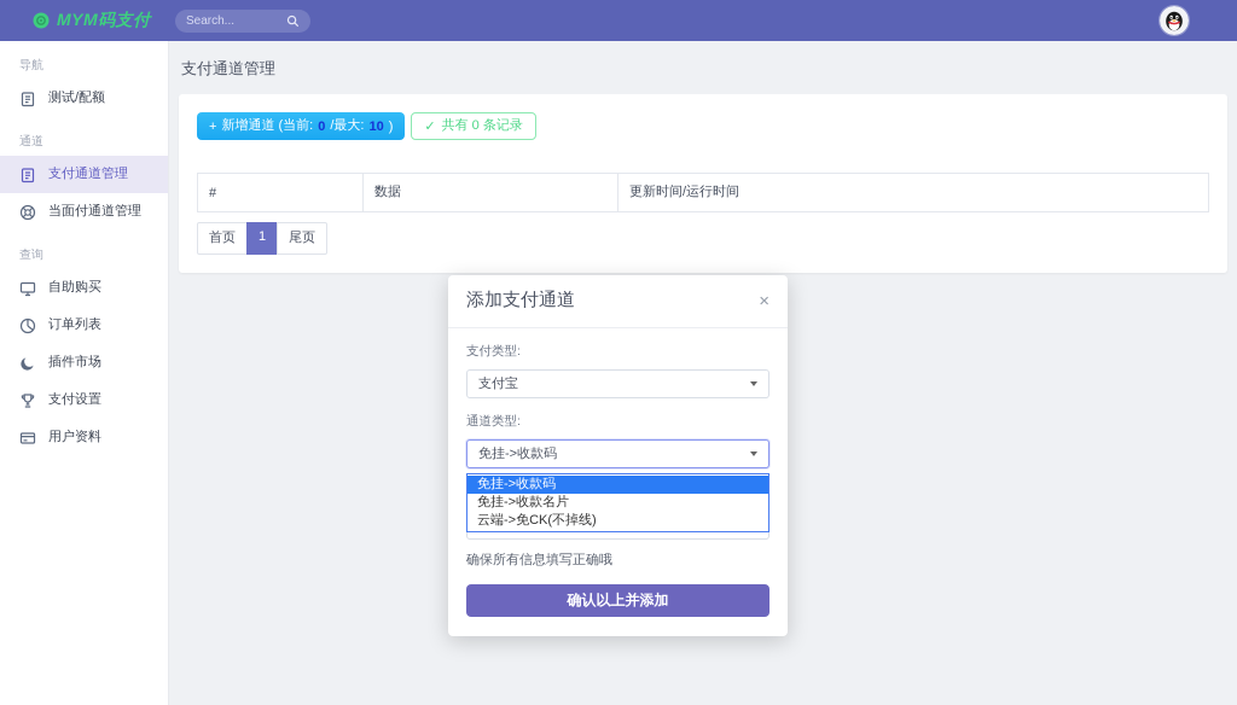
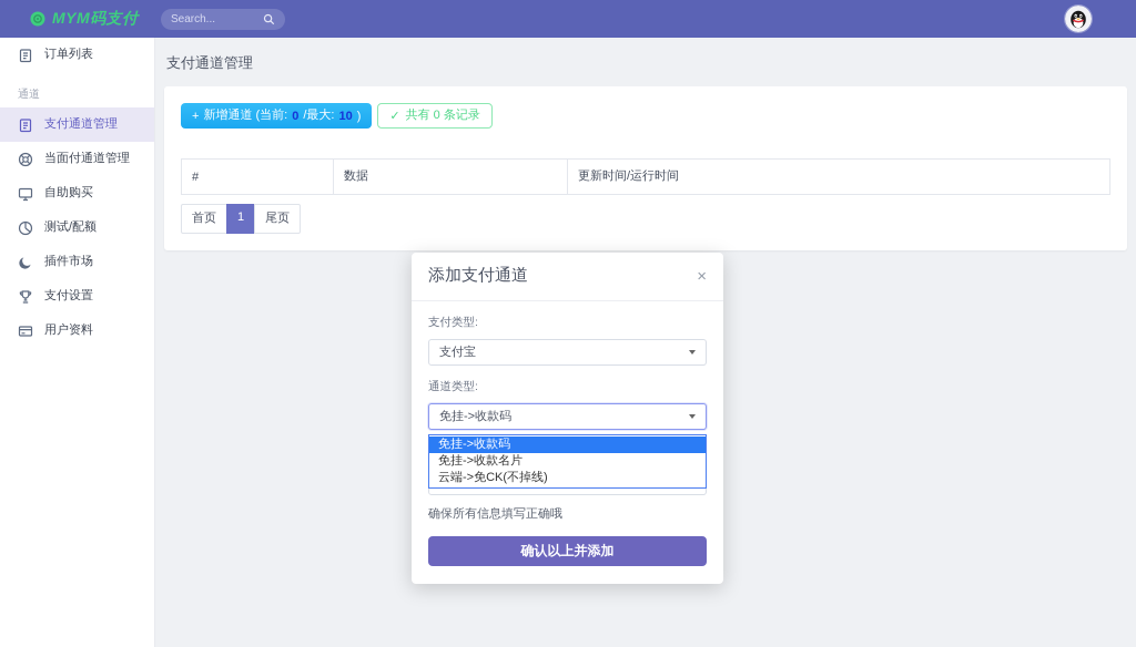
  MYM码支付
  Search...
- 导航
- 测试/配额
+ 订单列表
  通道
  支付通道管理
  当面付通道管理
- 查询
  自助购买
- 订单列表
+ 测试/配额
  插件市场
  支付设置
  用户资料
  支付通道管理
  +
  新增通道 (当前:
  0
  /最大:
  10
  )
  ✓
  共有 0 条记录
  #	数据	更新时间/运行时间
  首页
  1
  尾页
  添加支付通道
  ×
  支付类型:
  支付宝
  通道类型:
  免挂->收款码
  免挂->收款码
  免挂->收款名片
  云端->免CK(不掉线)
  确保所有信息填写正确哦
  确认以上并添加
